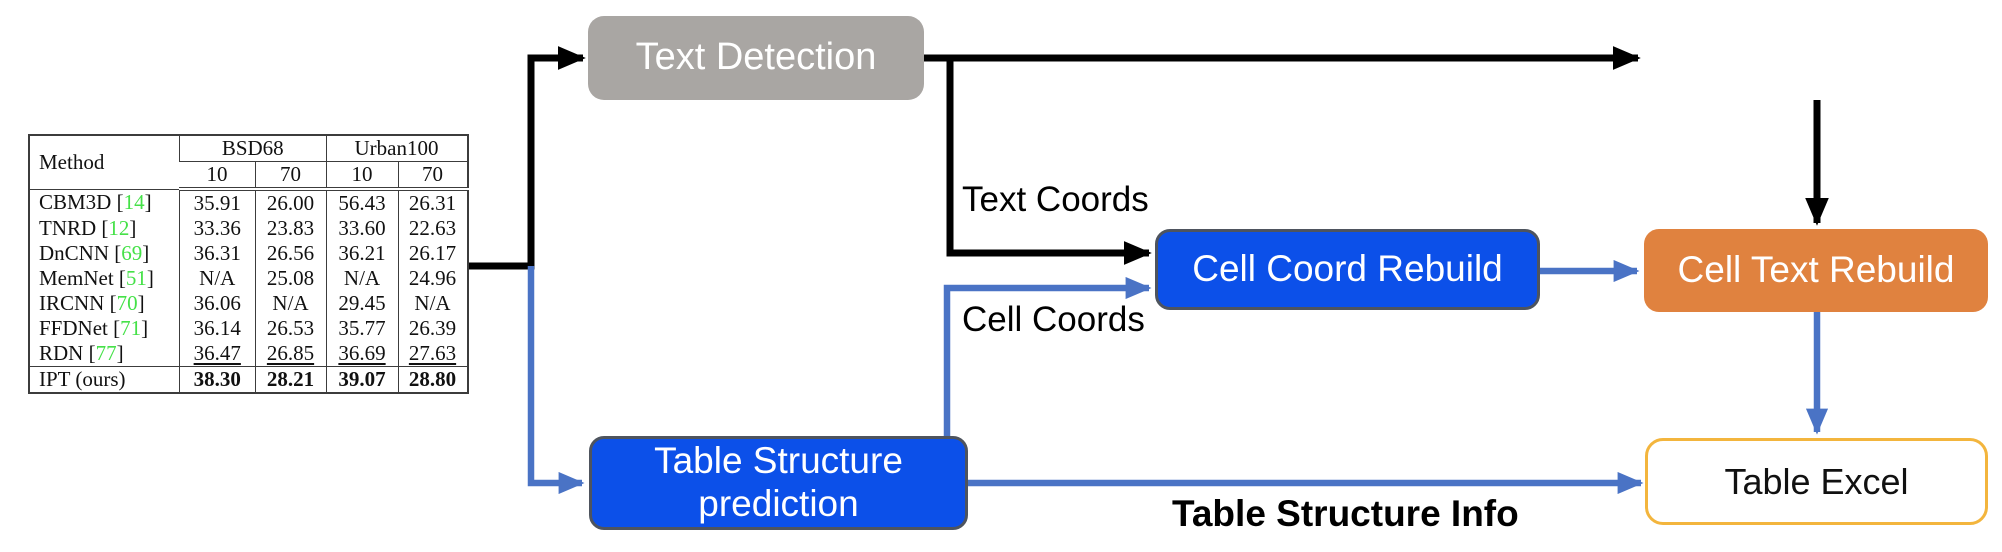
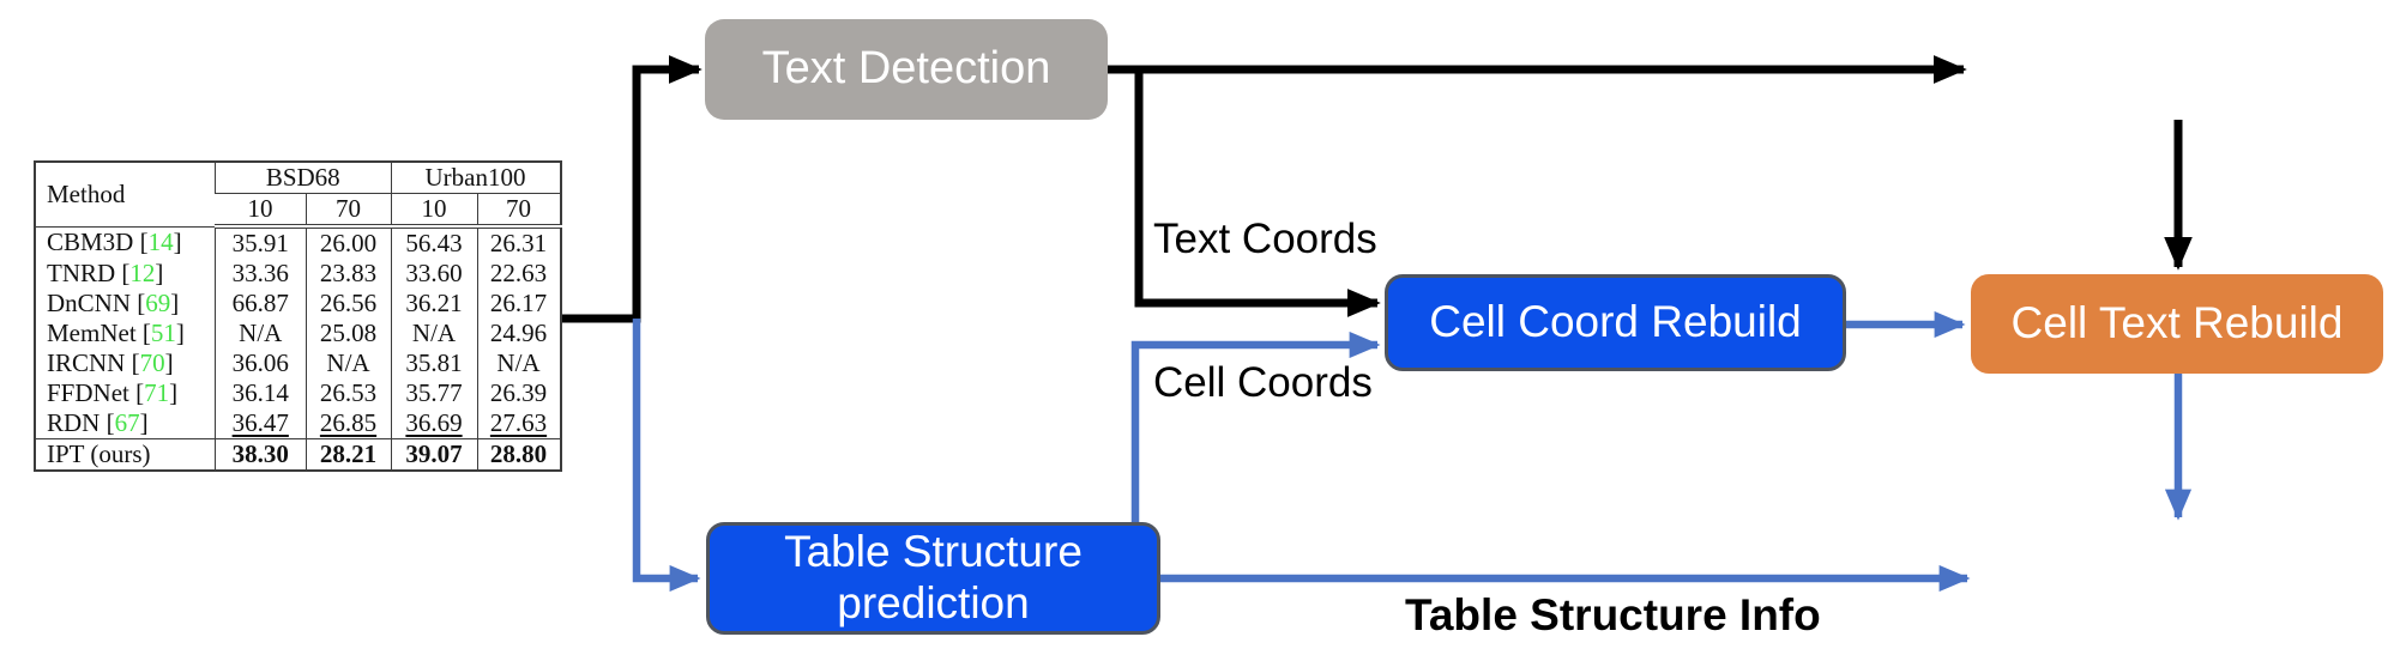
  Method	BSD68	Urban100
  10	70	10	70
  CBM3D [14]	35.91	26.00	56.43	26.31
  TNRD [12]	33.36	23.83	33.60	22.63
- DnCNN [69]	36.31	26.56	36.21	26.17
+ DnCNN [69]	66.87	26.56	36.21	26.17
  MemNet [51]	N/A	25.08	N/A	24.96
- IRCNN [70]	36.06	N/A	29.45	N/A
+ IRCNN [70]	36.06	N/A	35.81	N/A
  FFDNet [71]	36.14	26.53	35.77	26.39
- RDN [77]	36.47	26.85	36.69	27.63
+ RDN [67]	36.47	26.85	36.69	27.63
  IPT (ours)	38.30	28.21	39.07	28.80
  Text Detection
  Cell Coord Rebuild
  Cell Text Rebuild
  Table Structure prediction
- Table Excel
  Text Coords
  Cell Coords
  Table Structure Info
